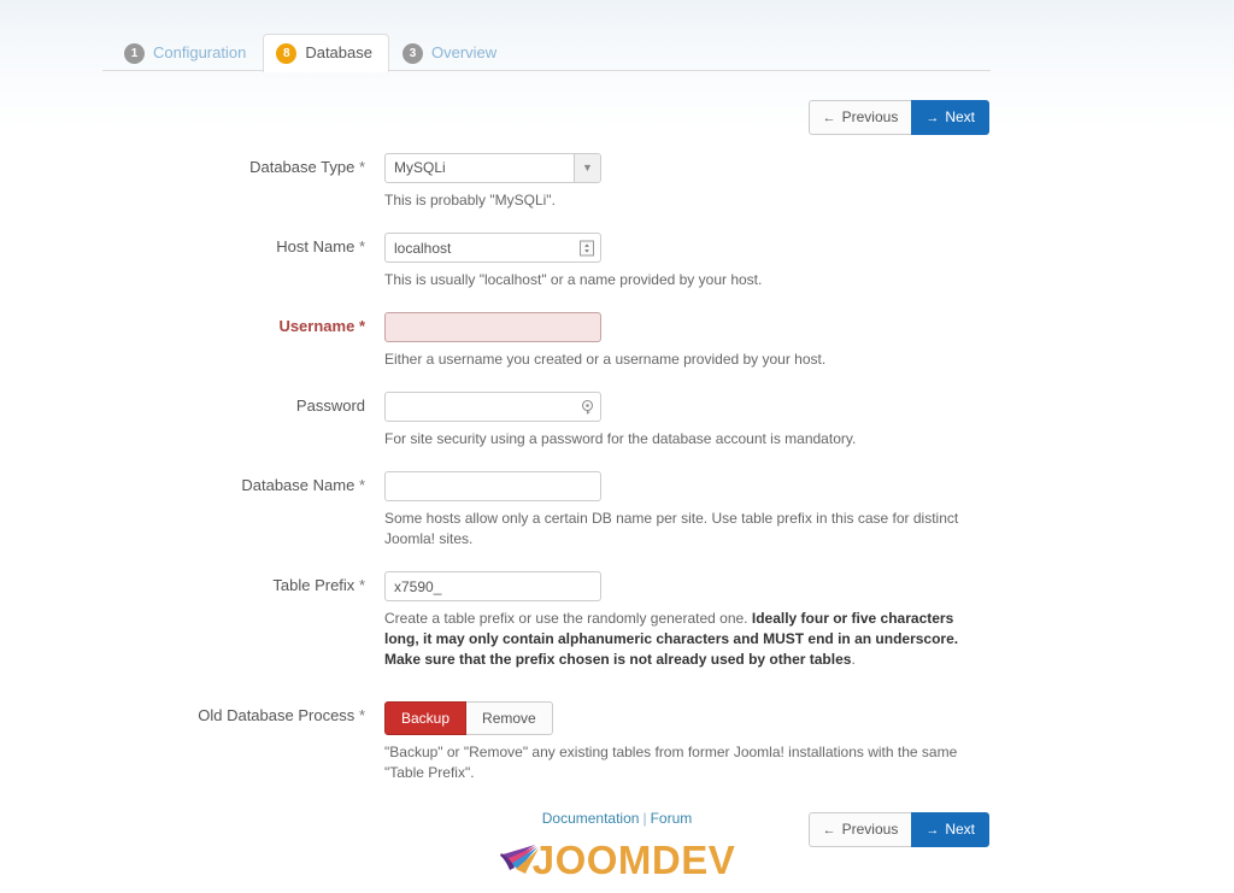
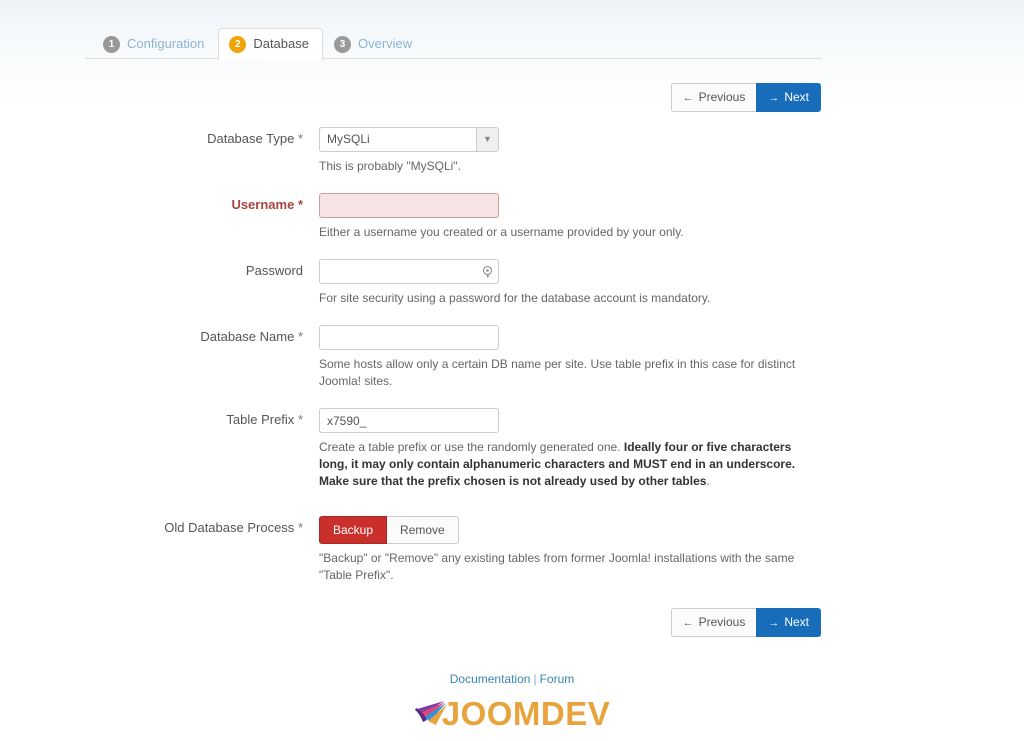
- 1 Configuration 8 Database 3 Overview
+ 1 Configuration 2 Database 3 Overview
  ← Previous → Next
  Database Type *
  MySQLi
  ▼
  This is probably "MySQLi".
- Host Name *
- localhost
- This is usually "localhost" or a name provided by your host.
  Username *
- Either a username you created or a username provided by your host.
+ Either a username you created or a username provided by your only.
  Password
  For site security using a password for the database account is mandatory.
  Database Name *
  Some hosts allow only a certain DB name per site. Use table prefix in this case for distinct Joomla! sites.
  Table Prefix *
  x7590_
  Create a table prefix or use the randomly generated one. Ideally four or five characters long, it may only contain alphanumeric characters and MUST end in an underscore. Make sure that the prefix chosen is not already used by other tables.
  Old Database Process *
  Backup Remove
  "Backup" or "Remove" any existing tables from former Joomla! installations with the same "Table Prefix".
  ← Previous → Next
  Documentation | Forum
  JOOMDEV
